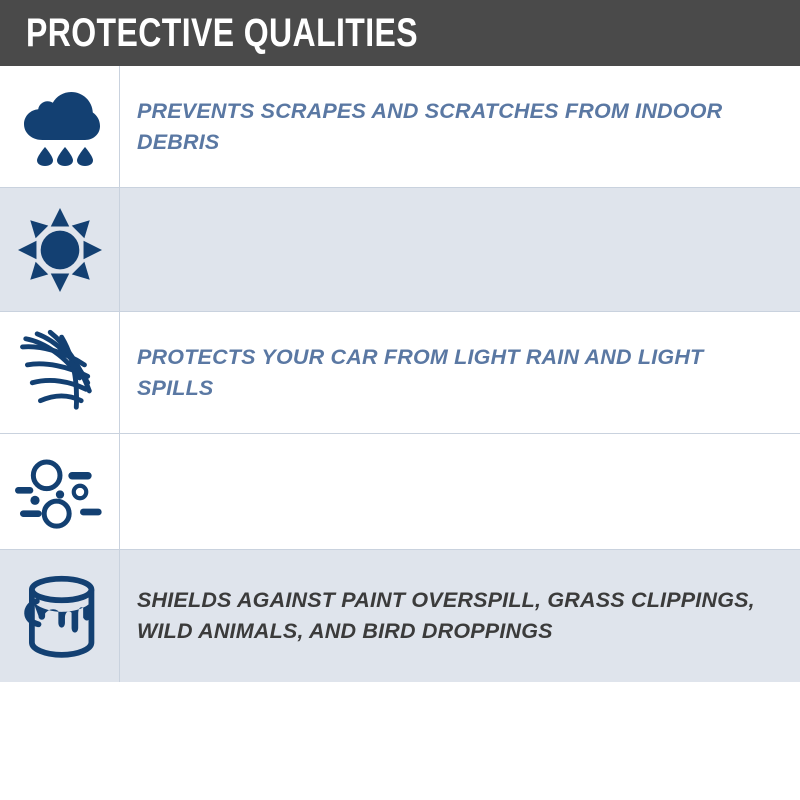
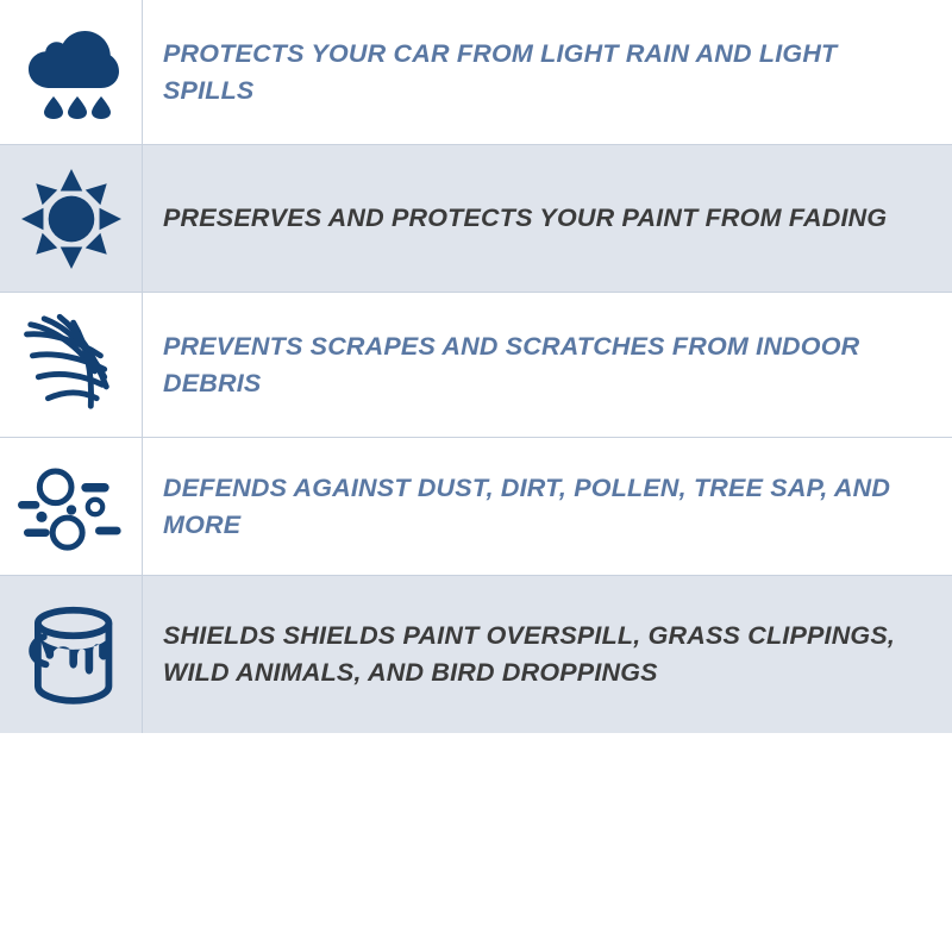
- PROTECTIVE QUALITIES
- PREVENTS SCRAPES AND SCRATCHES FROM INDOOR DEBRIS
+ PROTECTS YOUR CAR FROM LIGHT RAIN AND LIGHT SPILLS
+ PRESERVES AND PROTECTS YOUR PAINT FROM FADING
- PROTECTS YOUR CAR FROM LIGHT RAIN AND LIGHT SPILLS
+ PREVENTS SCRAPES AND SCRATCHES FROM INDOOR DEBRIS
+ DEFENDS AGAINST DUST, DIRT, POLLEN, TREE SAP, AND MORE
- SHIELDS AGAINST PAINT OVERSPILL, GRASS CLIPPINGS, WILD ANIMALS, AND BIRD DROPPINGS
+ SHIELDS SHIELDS PAINT OVERSPILL, GRASS CLIPPINGS, WILD ANIMALS, AND BIRD DROPPINGS
